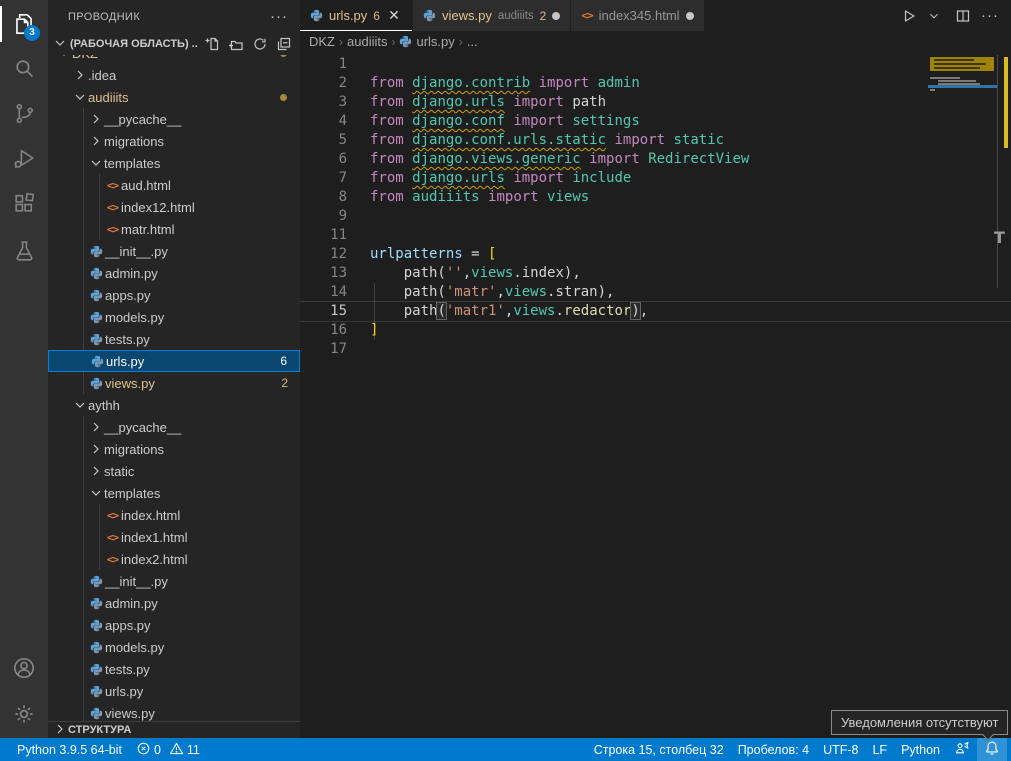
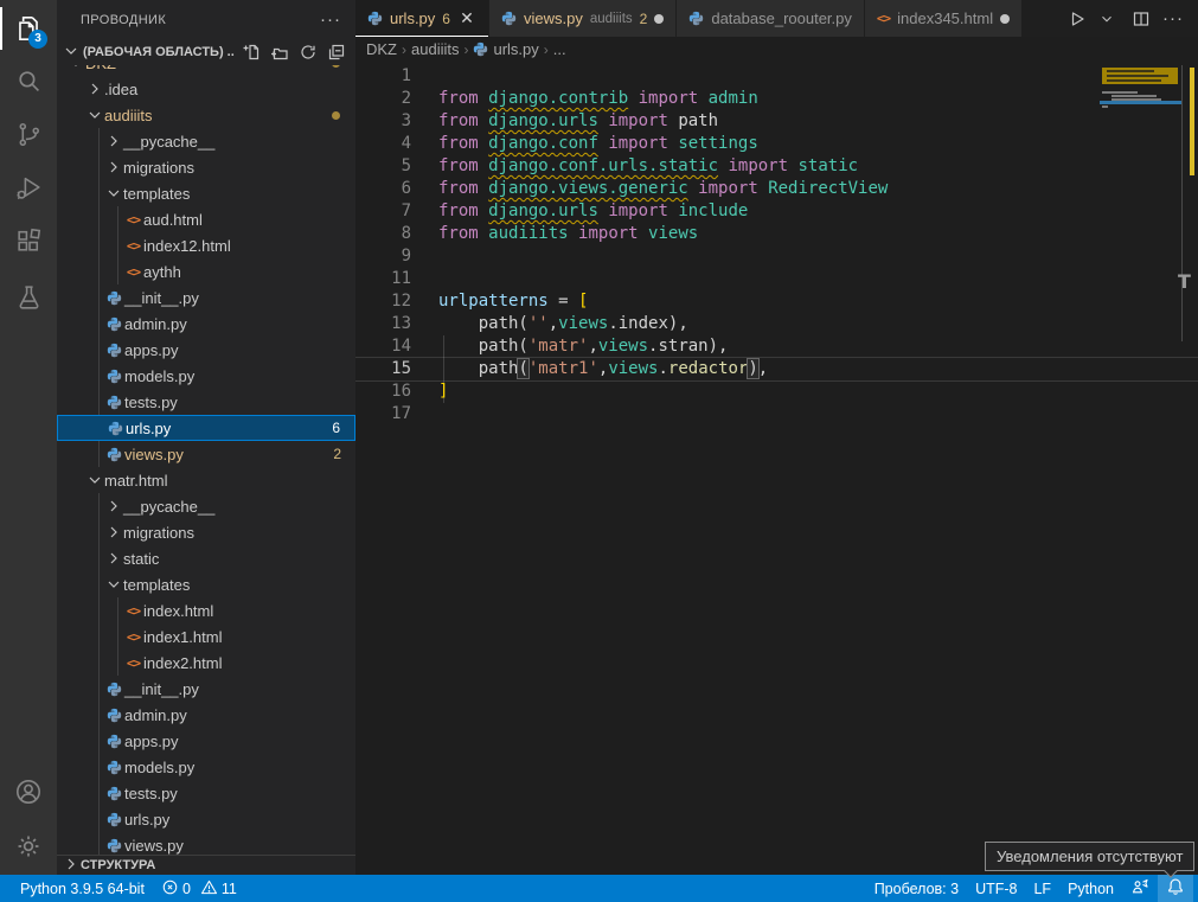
  3
  ПРОВОДНИК
  ···
  (РАБОЧАЯ ОБЛАСТЬ) ..
  .idea
  audiiits
  __pycache__
  migrations
  templates
  <>
  aud.html
  <>
  index12.html
  <>
- matr.html
+ aythh
  __init__.py
  admin.py
  apps.py
  models.py
  tests.py
  urls.py
  6
  views.py
  2
- aythh
+ matr.html
  __pycache__
  migrations
  static
  templates
  <>
  index.html
  <>
  index1.html
  <>
  index2.html
  __init__.py
  admin.py
  apps.py
  models.py
  tests.py
  urls.py
  views.py
  СТРУКТУРА
  urls.py
  6
  ✕
  views.py
  audiiits
  2
+ database_roouter.py
  <>
  index345.html
  ···
  DKZ
  ›
  audiiits
  ›
  urls.py
  ›
  ...
  1
  2
  from django.contrib import admin
  3
  from django.urls import path
  4
  from django.conf import settings
  5
  from django.conf.urls.static import static
  6
  from django.views.generic import RedirectView
  7
  from django.urls import include
  8
  from audiiits import views
  9
  11
  12
  urlpatterns = [
  13
  path('',views.index),
  14
  path('matr',views.stran),
  15
  path('matr1',views.redactor),
  16
  ]
  17
  T
  Уведомления отсутствуют
  Python 3.9.5 64-bit
  0
  11
- Строка 15, столбец 32
- Пробелов: 4
+ Пробелов: 3
  UTF-8
  LF
  Python
